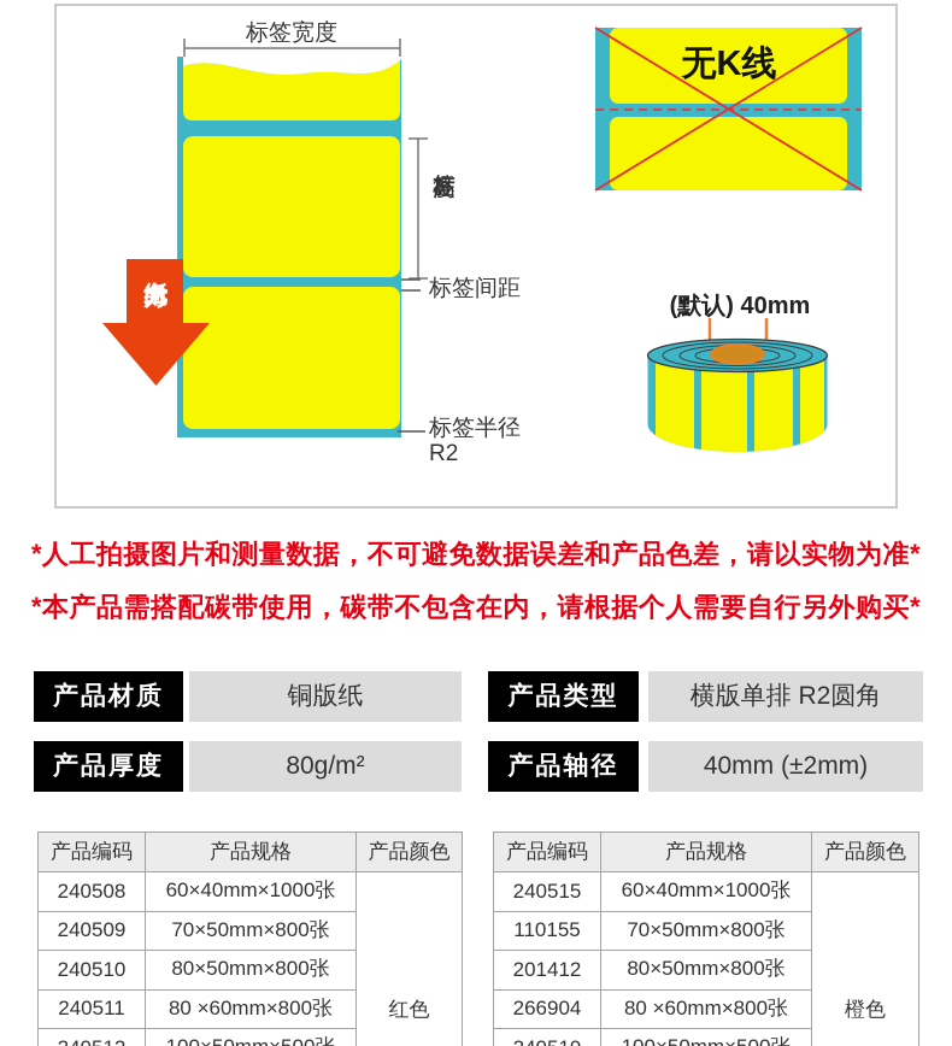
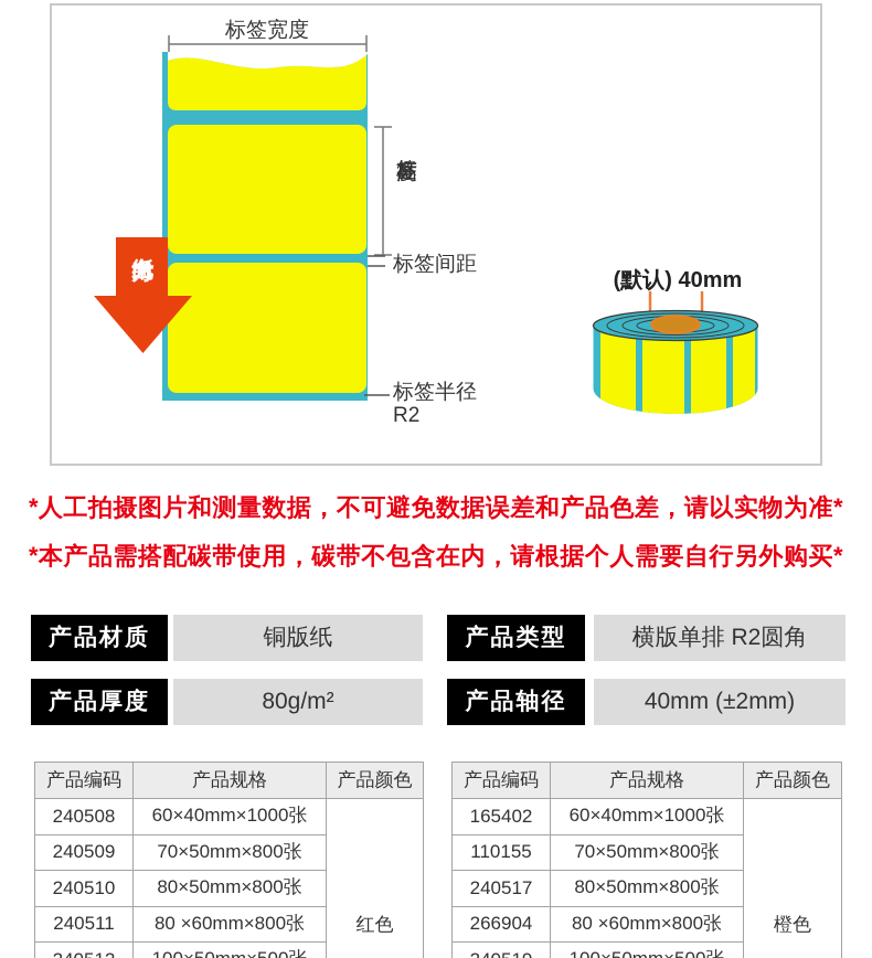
  标签宽度
  标签间距
  标签半径
  R2
- 无K线
  (默认) 40mm
  *人工拍摄图片和测量数据，不可避免数据误差和产品色差，请以实物为准*
  *本产品需搭配碳带使用，碳带不包含在内，请根据个人需要自行另外购买*
  产品材质
  铜版纸
  产品类型
  横版单排 R2圆角
  产品厚度
  80g/m²
  产品轴径
  40mm (±2mm)
  产品编码	产品规格	产品颜色
  240508	60×40mm×1000张	红色
  240509	70×50mm×800张
  240510	80×50mm×800张
  240511	80 ×60mm×800张
  产品编码	产品规格	产品颜色
- 240515	60×40mm×1000张	橙色
+ 165402	60×40mm×1000张	橙色
  110155	70×50mm×800张
- 201412	80×50mm×800张
+ 240517	80×50mm×800张
  266904	80 ×60mm×800张
